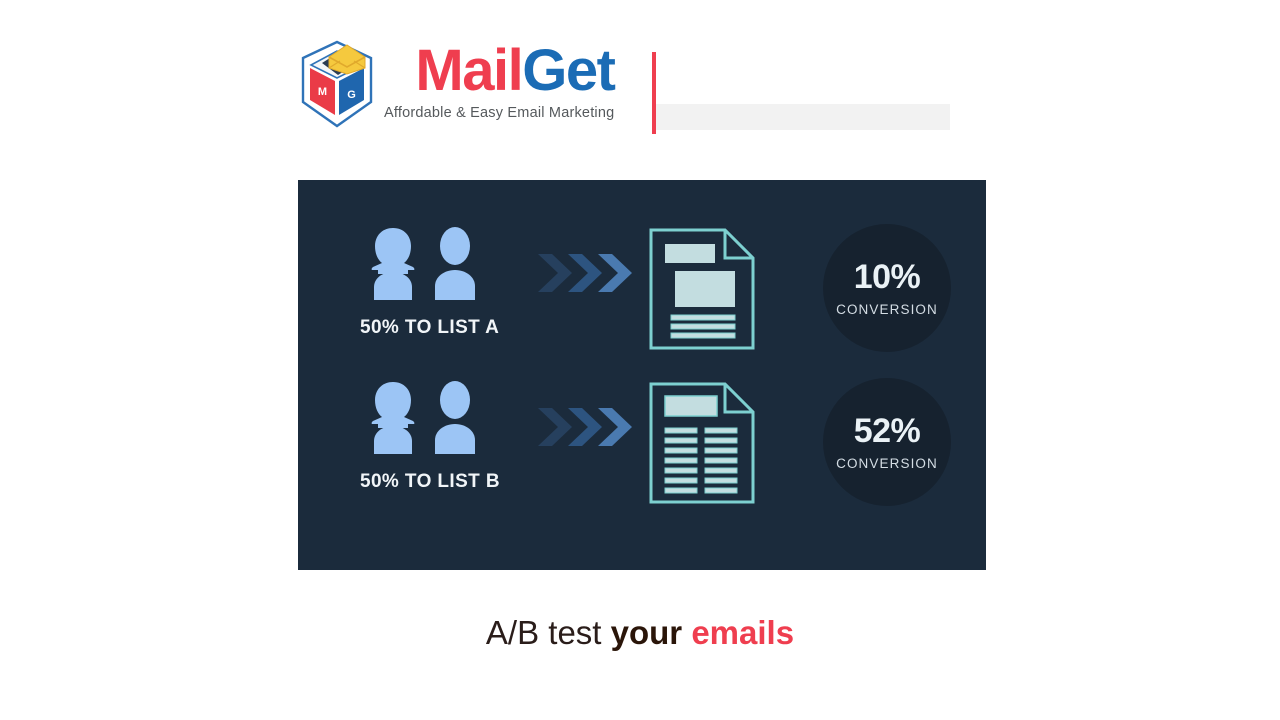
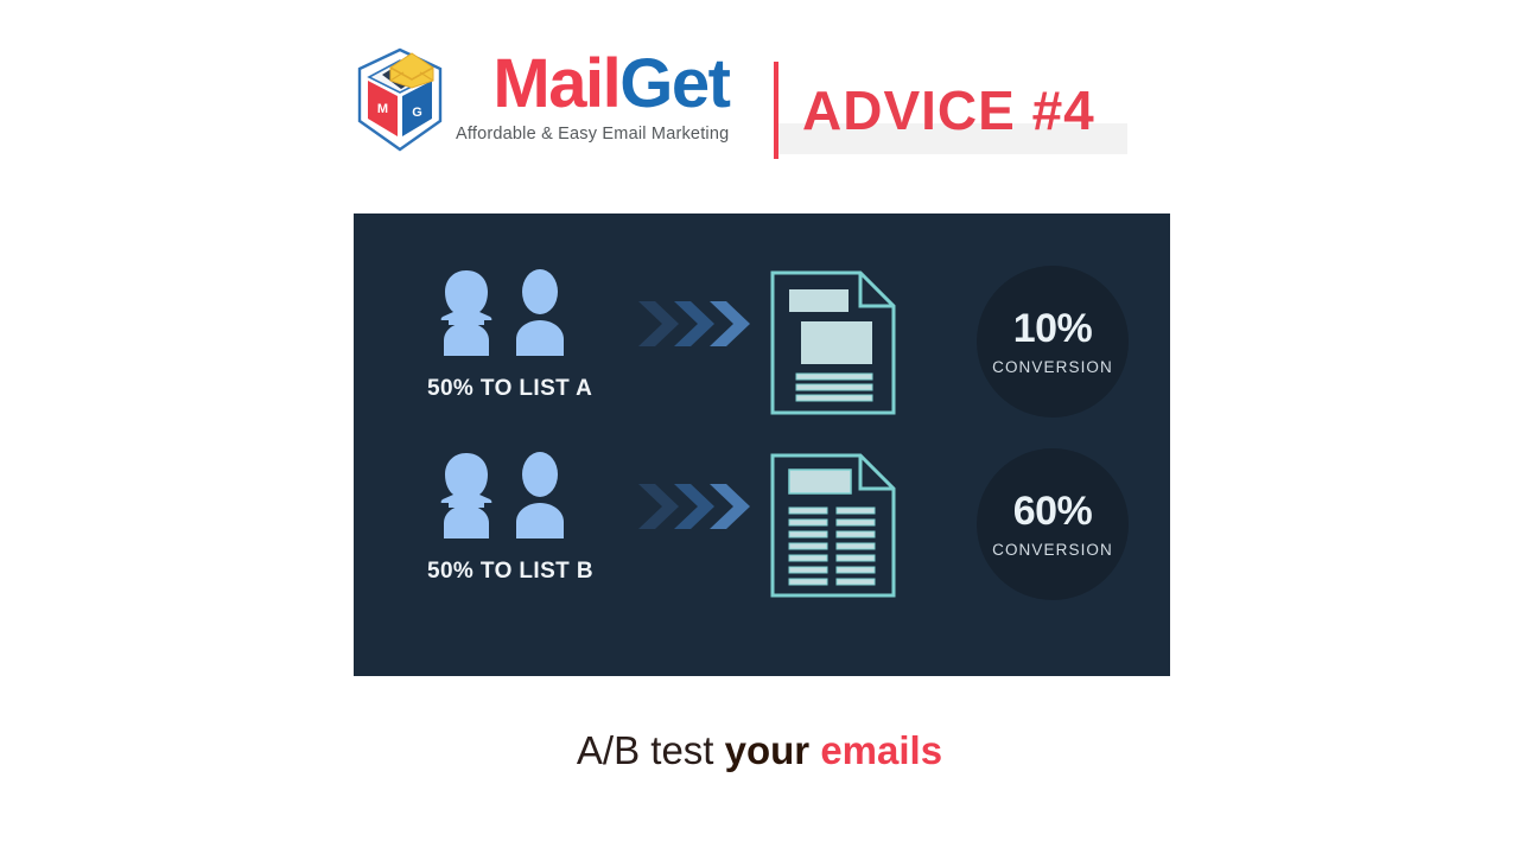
  M
  G
  MailGet
  Affordable & Easy Email Marketing
+ ADVICE #4
  50% TO LIST A
  10%
  CONVERSION
  50% TO LIST B
- 52%
+ 60%
  CONVERSION
  A/B test your emails
